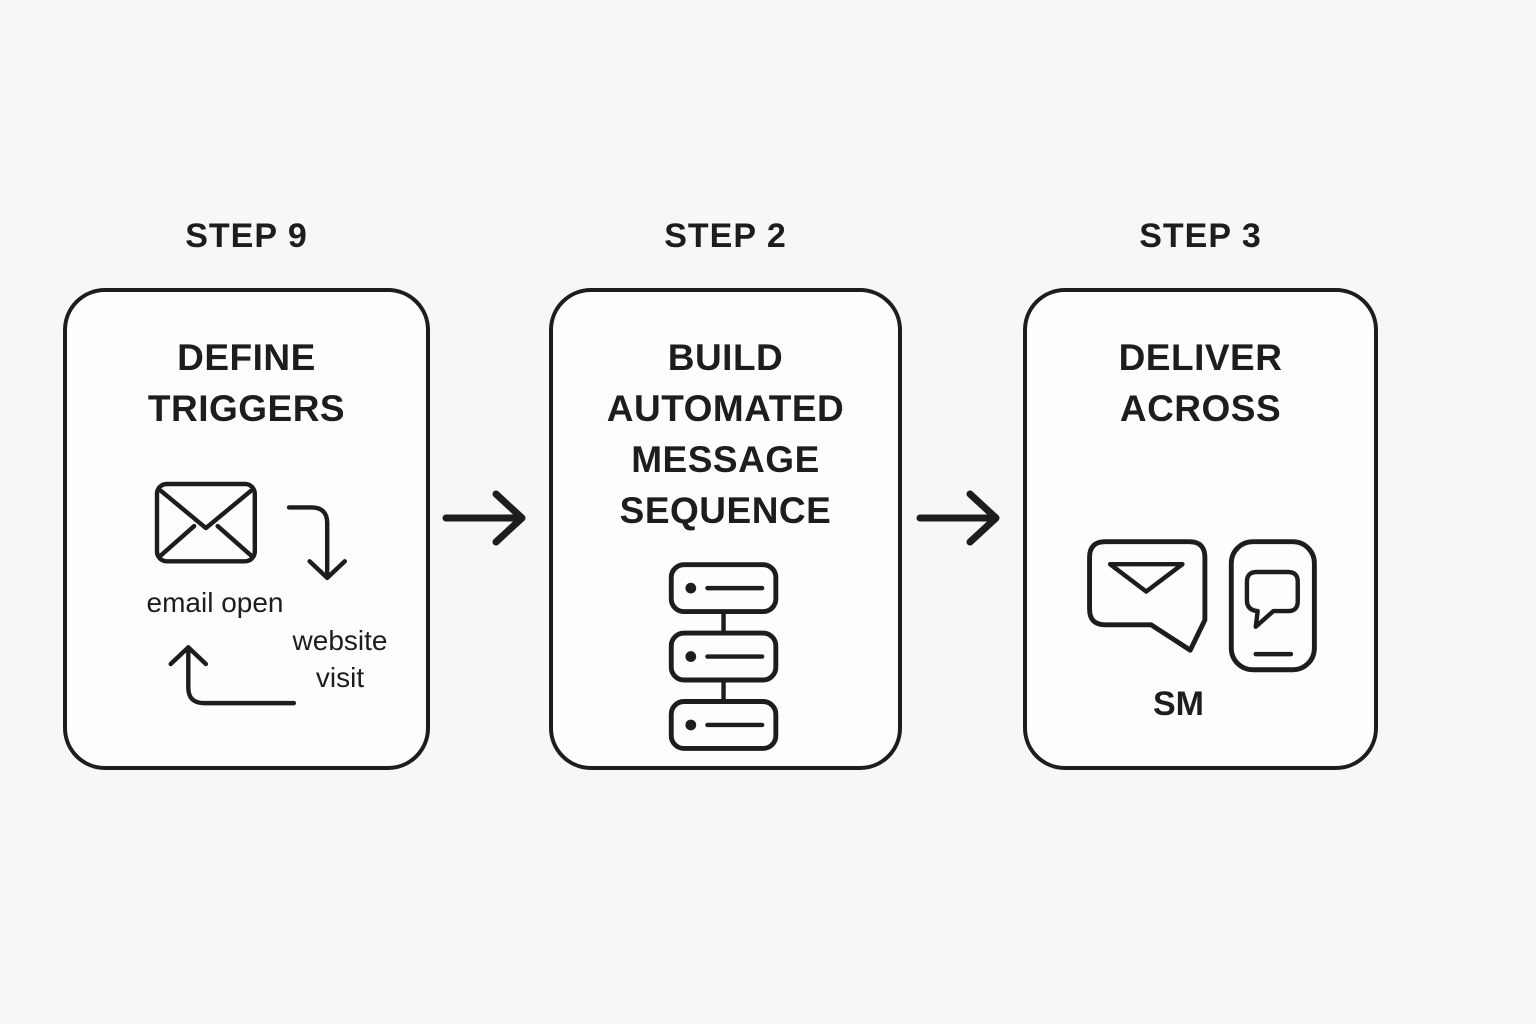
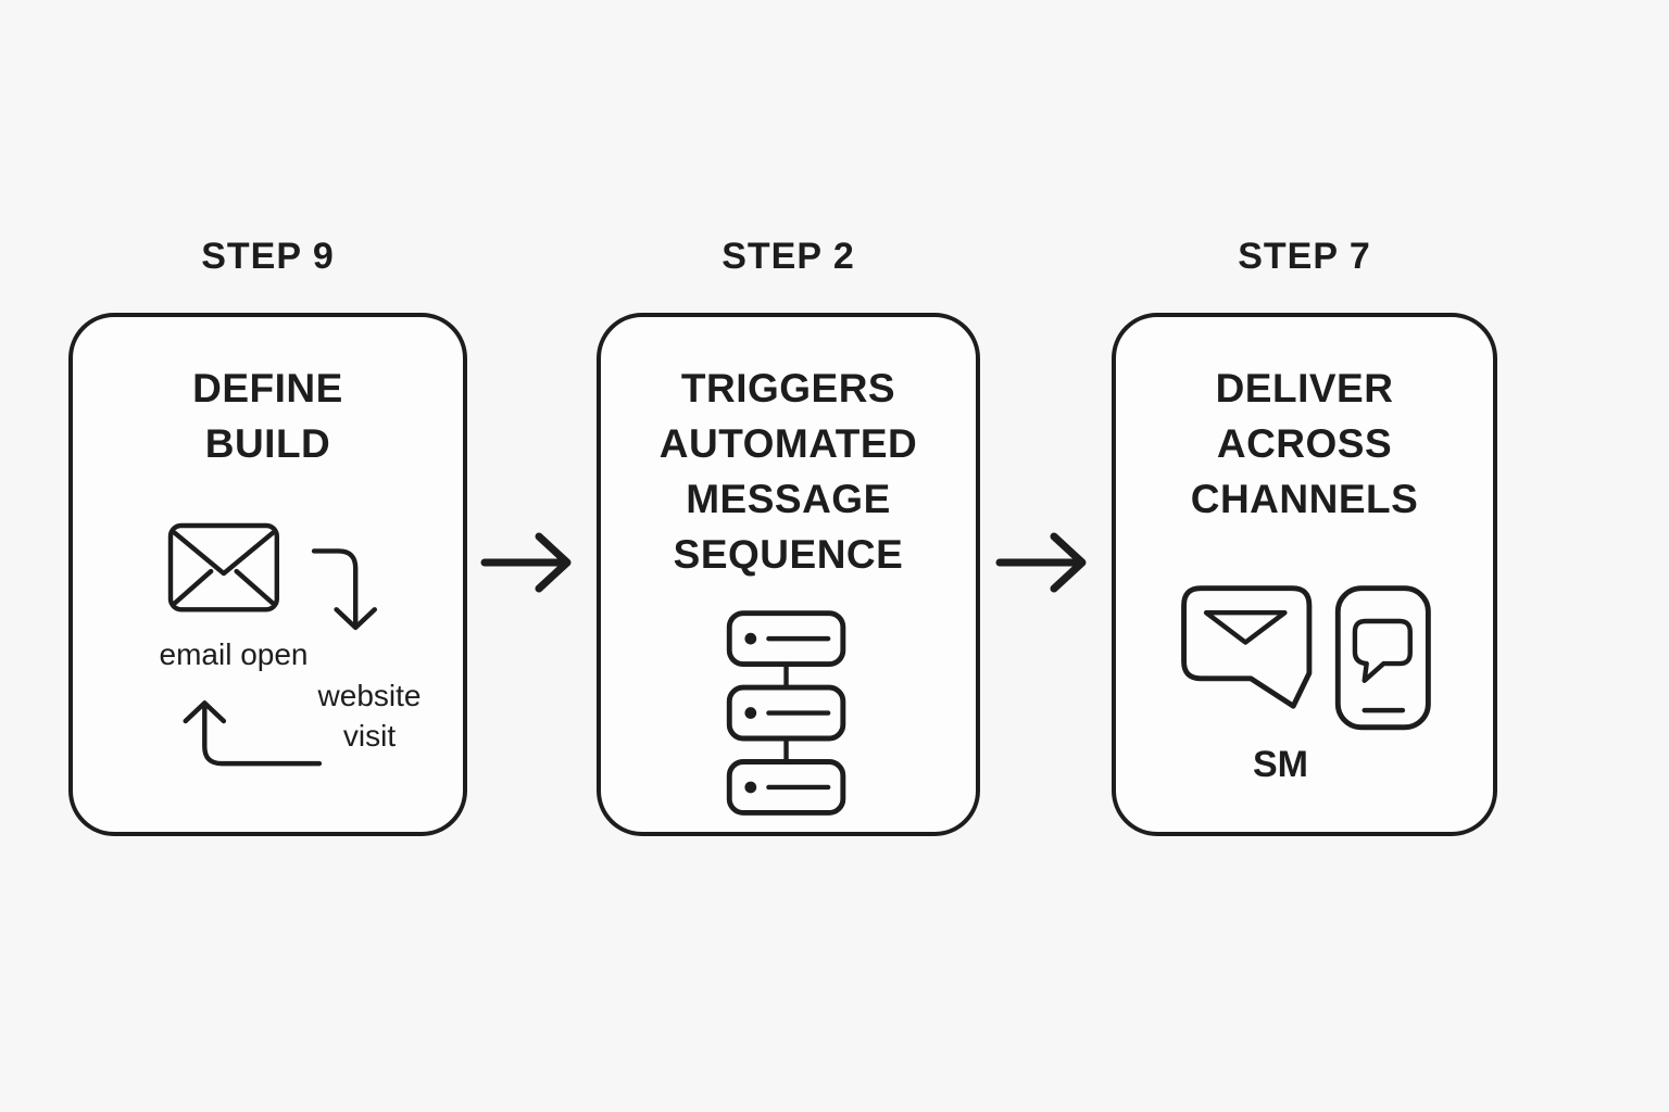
  STEP 9
  STEP 2
- STEP 3
+ STEP 7
  DEFINE
- TRIGGERS
+ BUILD
  email open
  website
  visit
- BUILD
+ TRIGGERS
  AUTOMATED
  MESSAGE
  SEQUENCE
  DELIVER
  ACROSS
+ CHANNELS
  SM
